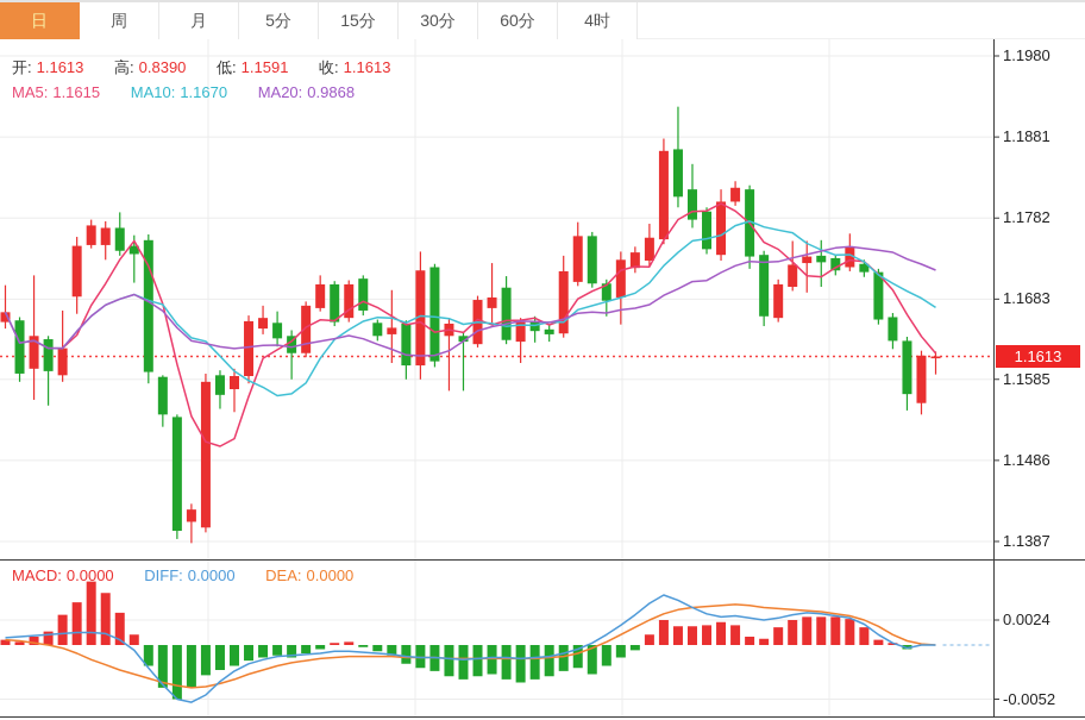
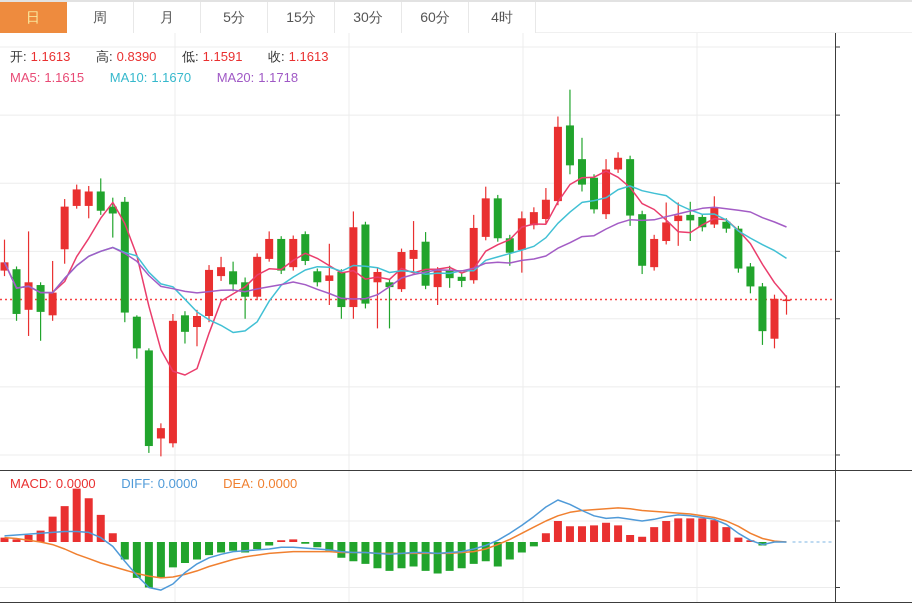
  日
  周
  月
  5分
  15分
  30分
  60分
  4时
  开: 1.1613 高: 0.8390 低: 1.1591 收: 1.1613
- MA5: 1.1615 MA10: 1.1670 MA20: 0.9868
+ MA5: 1.1615 MA10: 1.1670 MA20: 1.1718
  MACD: 0.0000 DIFF: 0.0000 DEA: 0.0000
- 1.1613
- 1.1980
- 1.1881
- 1.1782
- 1.1683
- 1.1585
- 1.1486
- 1.1387
- 0.0024
- -0.0052
